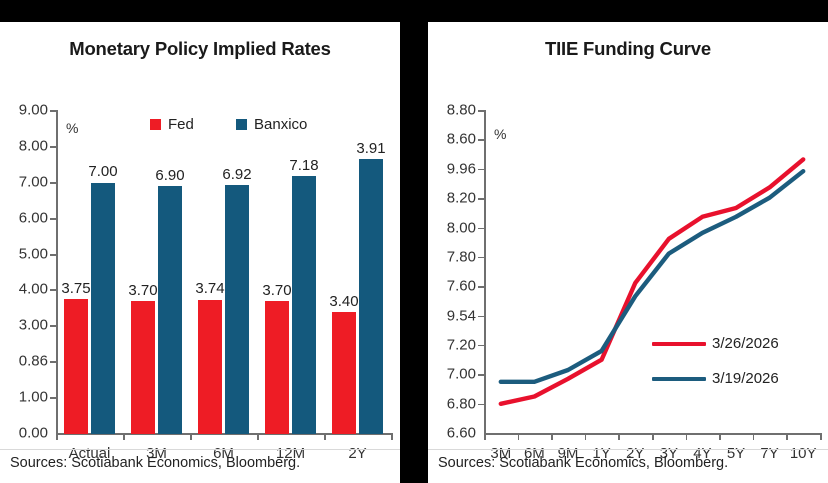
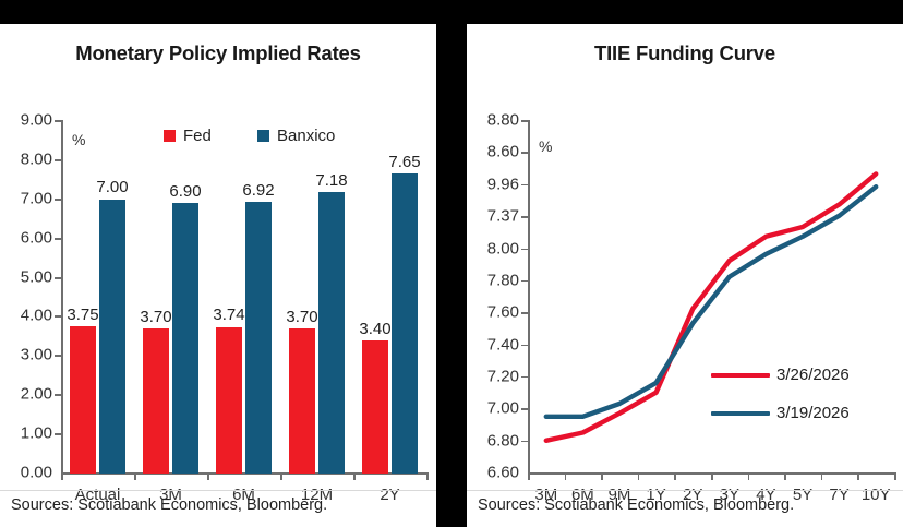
  Monetary Policy Implied Rates
  9.00
  8.00
  7.00
  6.00
  5.00
  4.00
  3.00
- 0.86
+ 2.00
  1.00
  0.00
  %
  Fed
  Banxico
  3.75
  7.00
  3.70
  6.90
  3.74
  6.92
  3.70
  7.18
  3.40
- 3.91
+ 7.65
  Actual
  3M
  6M
  12M
  2Y
  Sources: Scotiabank Economics, Bloomberg.
  TIIE Funding Curve
  8.80
  8.60
  9.96
- 8.20
+ 7.37
  8.00
  7.80
  7.60
- 9.54
+ 7.40
  7.20
  7.00
  6.80
  6.60
  %
  3/26/2026
  3/19/2026
  3M
  6M
  9M
  1Y
  2Y
  3Y
  4Y
  5Y
  7Y
  10Y
  Sources: Scotiabank Economics, Bloomberg.
